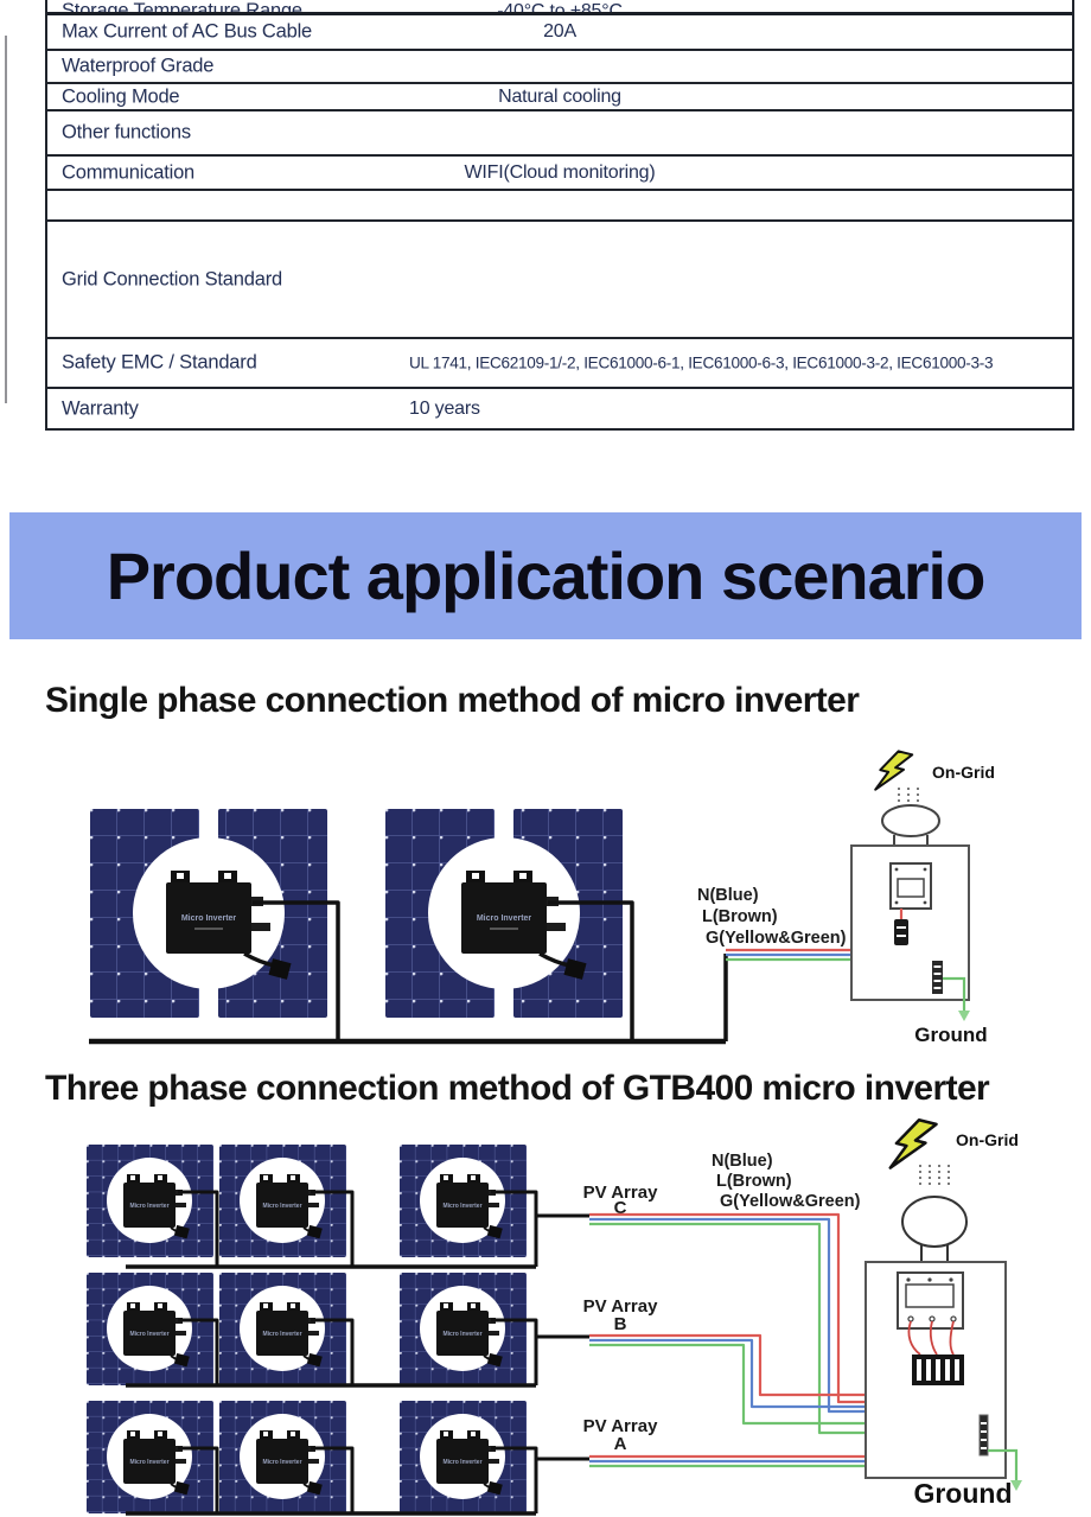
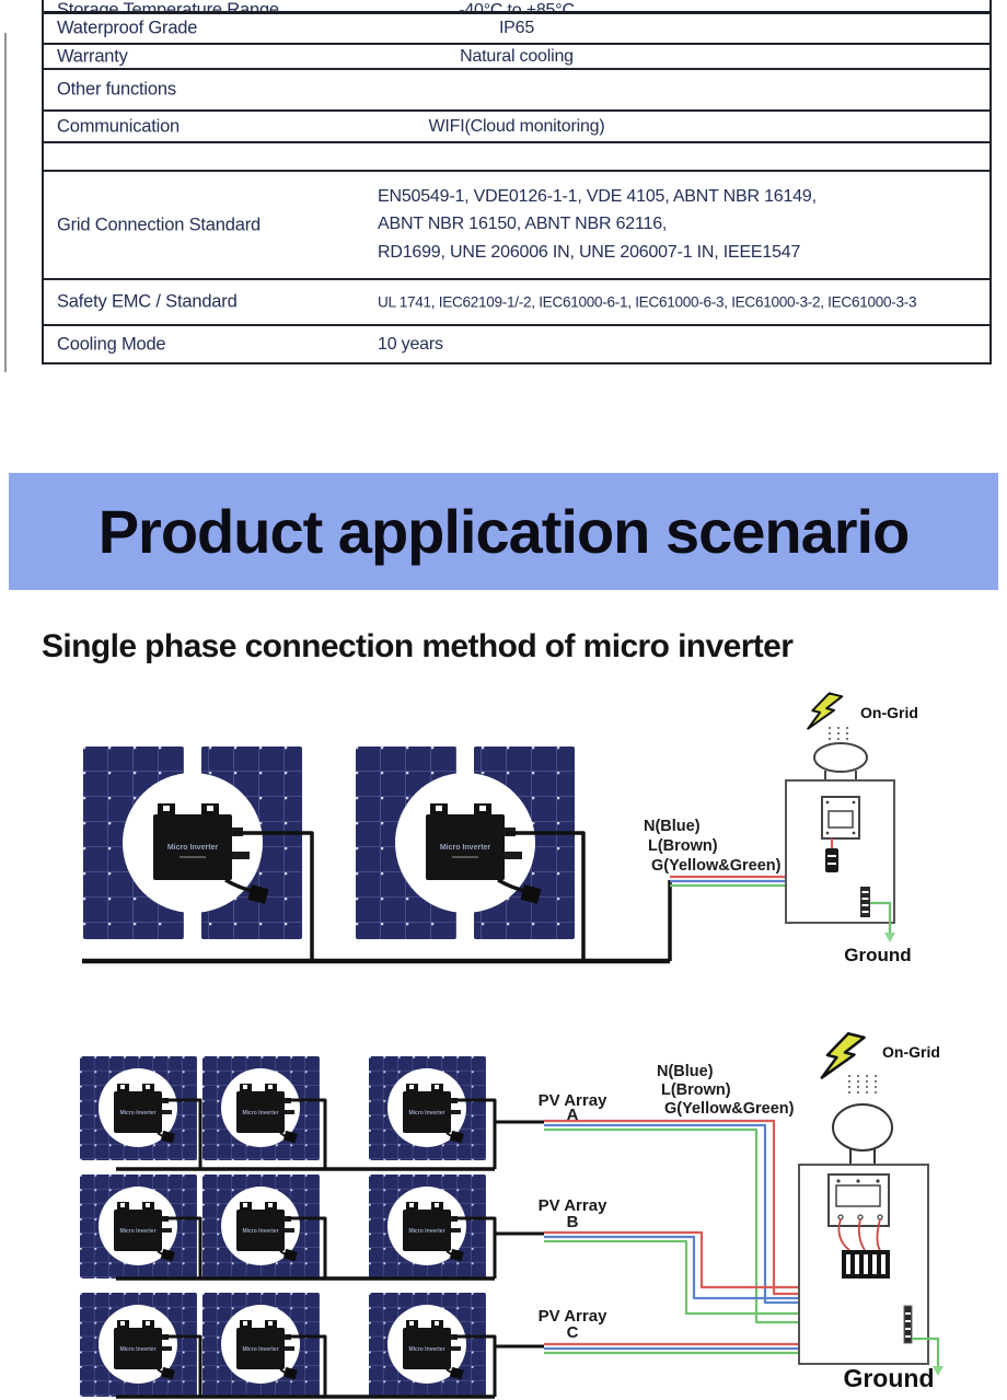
  Storage Temperature Range
  -40°C to +85°C
- Max Current of AC Bus Cable
- 20A
  Waterproof Grade
+ IP65
- Cooling Mode
+ Warranty
  Natural cooling
  Other functions
  Communication
  WIFI(Cloud monitoring)
  Grid Connection Standard
+ EN50549-1, VDE0126-1-1, VDE 4105, ABNT NBR 16149,
+ ABNT NBR 16150, ABNT NBR 62116,
+ RD1699, UNE 206006 IN, UNE 206007-1 IN, IEEE1547
  Safety EMC / Standard
  UL 1741, IEC62109-1/-2, IEC61000-6-1, IEC61000-6-3, IEC61000-3-2, IEC61000-3-3
- Warranty
+ Cooling Mode
  10 years
  Product application scenario
  Single phase connection method of micro inverter
  N(Blue)
  L(Brown)
  G(Yellow&Green)
  On-Grid
  Ground
- Three phase connection method of GTB400 micro inverter
  PV Array
- C
+ A
  PV Array
  B
  PV Array
- A
+ C
  N(Blue)
  L(Brown)
  G(Yellow&Green)
  On-Grid
  Ground
